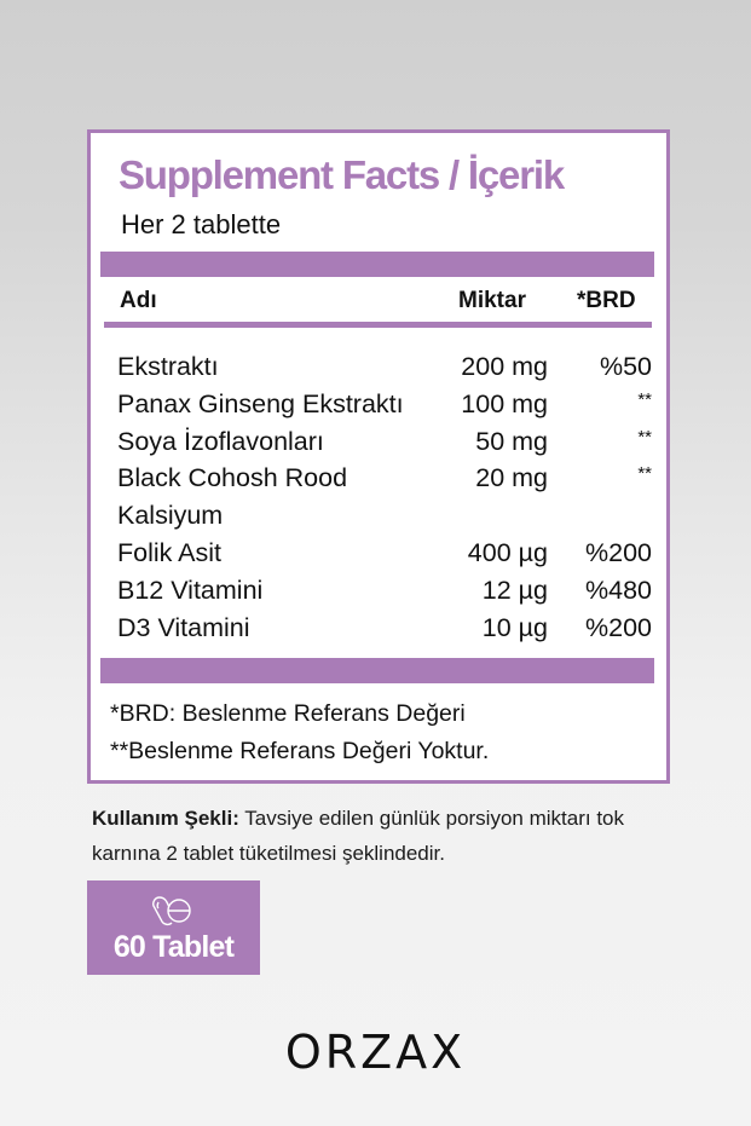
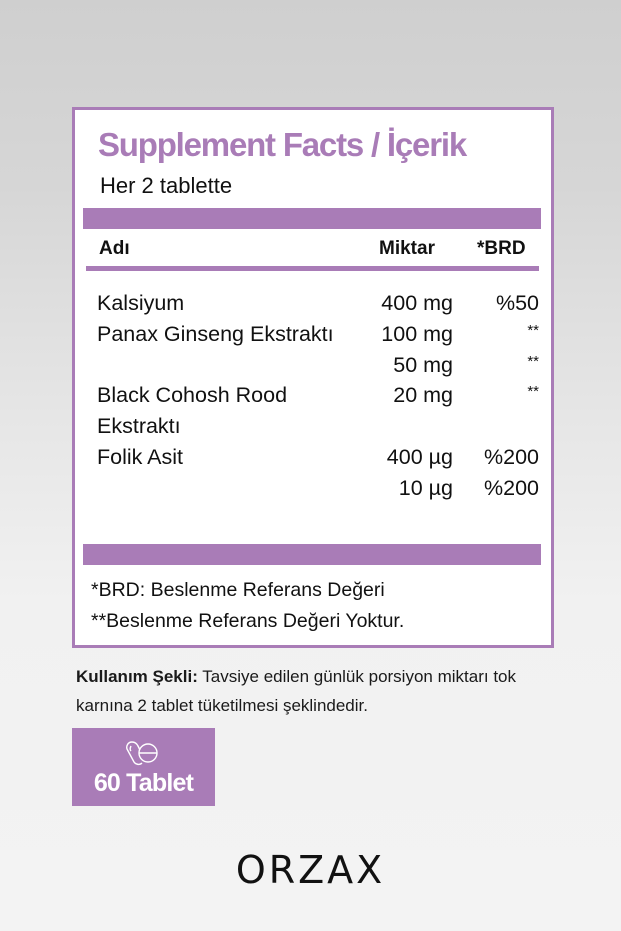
  Supplement Facts / İçerik
  Her 2 tablette
  Adı
  Miktar
  *BRD
- Ekstraktı
+ Kalsiyum
- 200 mg
+ 400 mg
  %50
  Panax Ginseng Ekstraktı
  100 mg
  **
- Soya İzoflavonları
  50 mg
  **
  Black Cohosh Rood
  20 mg
  **
- Kalsiyum
+ Ekstraktı
  Folik Asit
  400 µg
  %200
- B12 Vitamini
- 12 µg
- %480
- D3 Vitamini
  10 µg
  %200
  *BRD: Beslenme Referans Değeri
  **Beslenme Referans Değeri Yoktur.
  Kullanım Şekli: Tavsiye edilen günlük porsiyon miktarı tok karnına 2 tablet tüketilmesi şeklindedir.
  60 Tablet
  ORZAX
